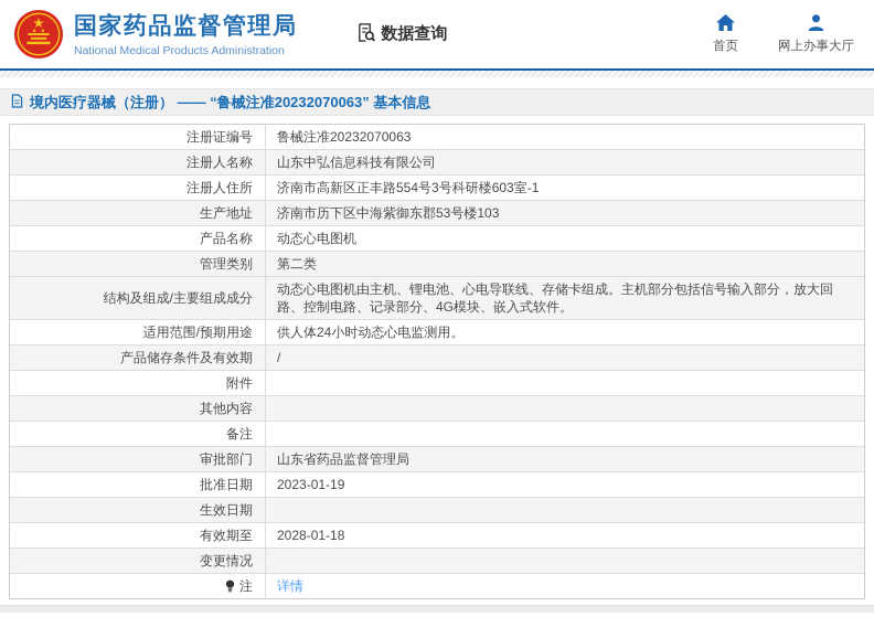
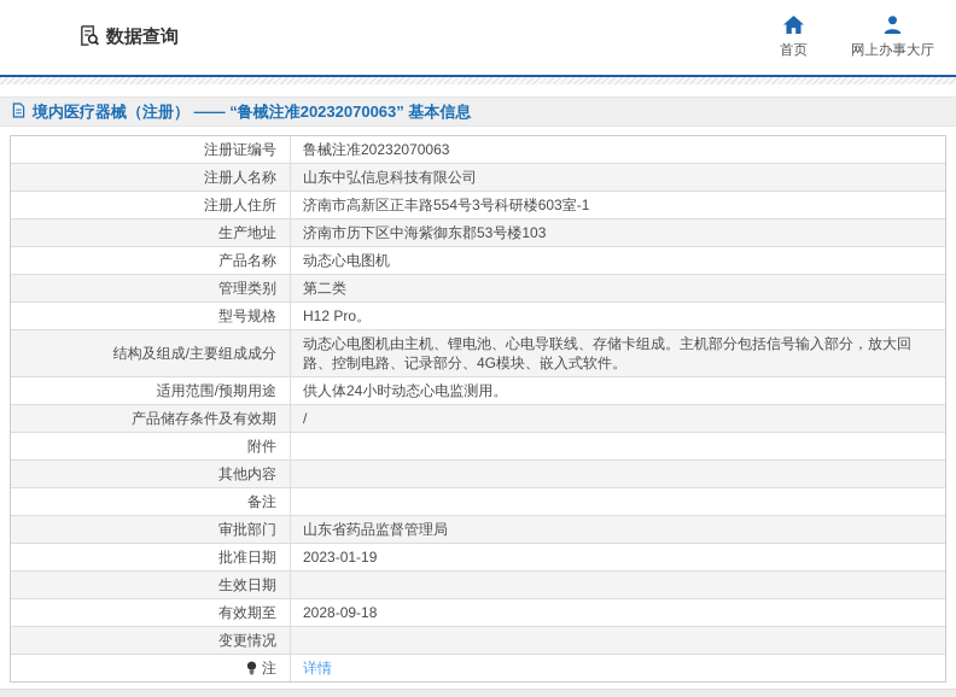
- ★
- 国家药品监督管理局
- National Medical Products Administration
  数据查询
  首页
  网上办事大厅
  境内医疗器械（注册） —— “鲁械注准20232070063” 基本信息
  注册证编号
  鲁械注准20232070063
  注册人名称
  山东中弘信息科技有限公司
  注册人住所
  济南市高新区正丰路554号3号科研楼603室-1
  生产地址
  济南市历下区中海紫御东郡53号楼103
  产品名称
  动态心电图机
  管理类别
  第二类
+ 型号规格
+ H12 Pro。
  结构及组成/主要组成成分
  动态心电图机由主机、锂电池、心电导联线、存储卡组成。主机部分包括信号输入部分，放大回路、控制电路、记录部分、4G模块、嵌入式软件。
  适用范围/预期用途
  供人体24小时动态心电监测用。
  产品储存条件及有效期
  /
  附件
  其他内容
  备注
  审批部门
  山东省药品监督管理局
  批准日期
  2023-01-19
  生效日期
  有效期至
- 2028-01-18
+ 2028-09-18
  变更情况
  注
  详情
